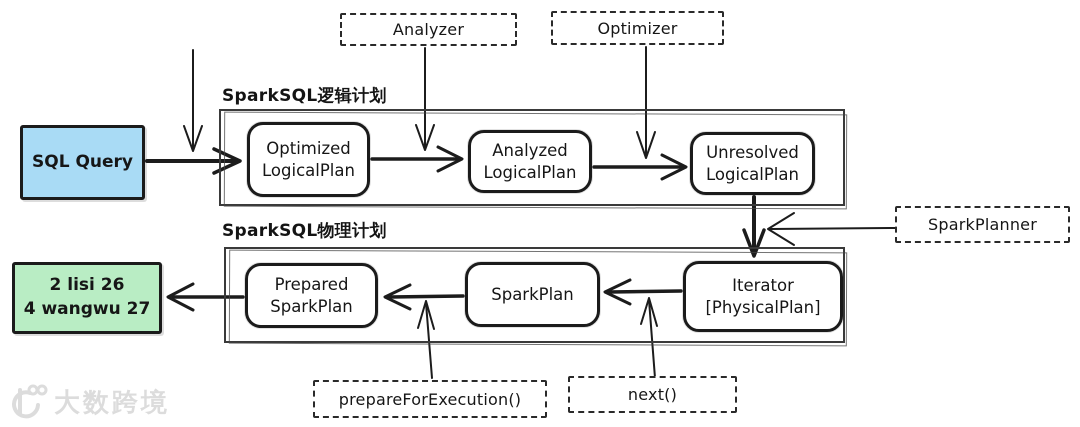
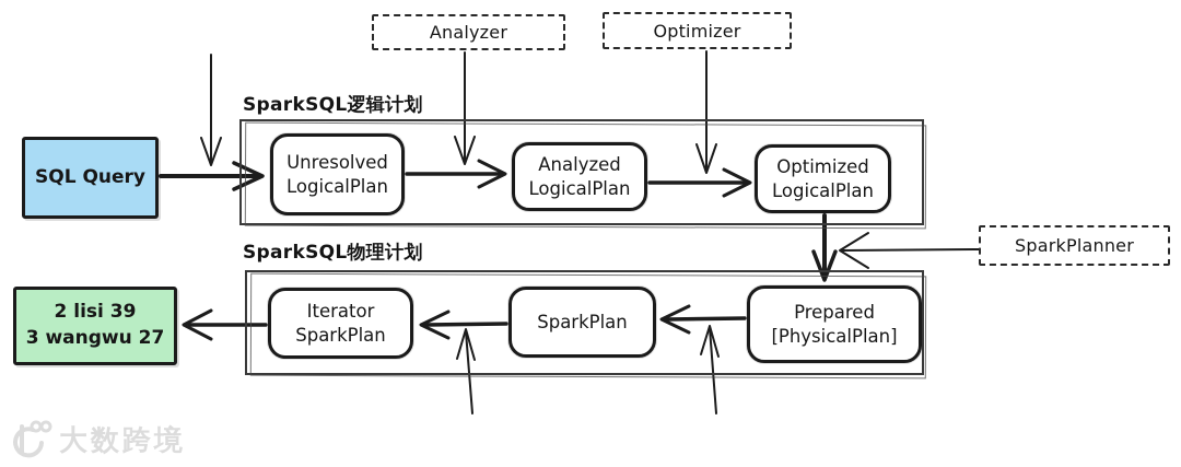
  Analyzer
  Optimizer
  SQL Query
  SparkSQL逻辑计划
- Optimized
+ Unresolved
  LogicalPlan
  Analyzed
  LogicalPlan
- Unresolved
+ Optimized
  LogicalPlan
  SparkPlanner
  SparkSQL物理计划
- Prepared
+ Iterator
  SparkPlan
  SparkPlan
- Iterator
+ Prepared
  [PhysicalPlan]
- 2 lisi 26
+ 2 lisi 39
- 4 wangwu 27
+ 3 wangwu 27
- prepareForExecution()
- next()
  大数跨境
